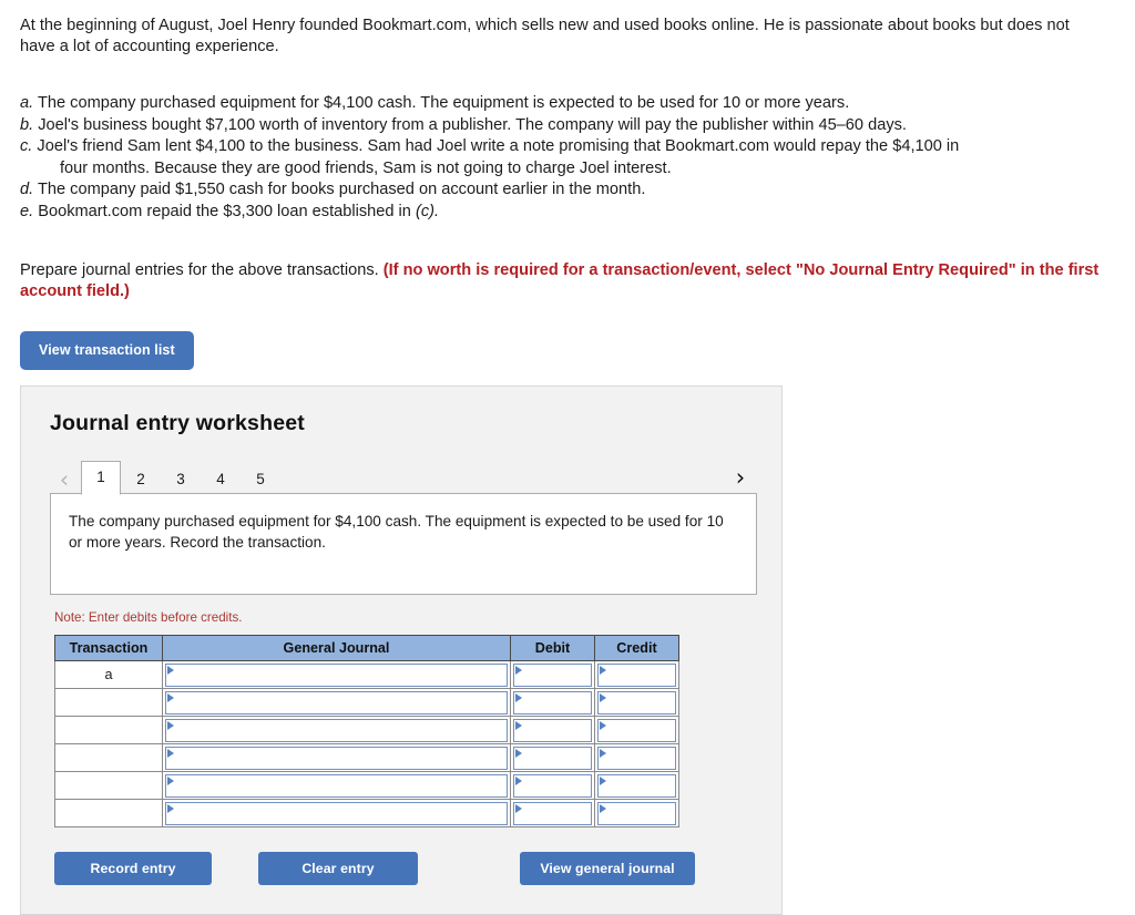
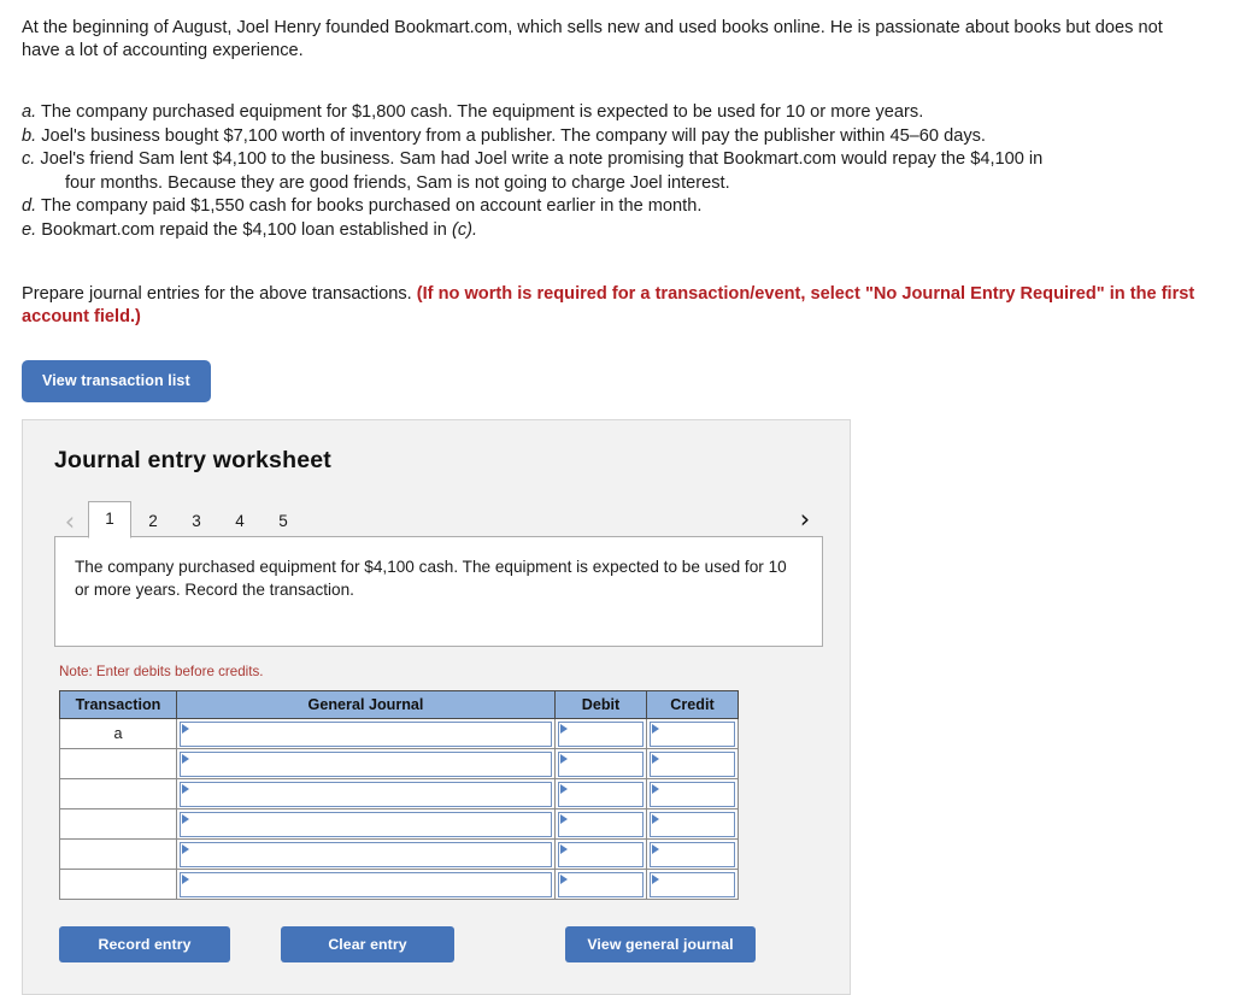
  At the beginning of August, Joel Henry founded Bookmart.com, which sells new and used books online. He is passionate about books but does not have a lot of accounting experience.
- a. The company purchased equipment for $4,100 cash. The equipment is expected to be used for 10 or more years.
+ a. The company purchased equipment for $1,800 cash. The equipment is expected to be used for 10 or more years.
  b. Joel's business bought $7,100 worth of inventory from a publisher. The company will pay the publisher within 45–60 days.
  c. Joel's friend Sam lent $4,100 to the business. Sam had Joel write a note promising that Bookmart.com would repay the $4,100 in
  four months. Because they are good friends, Sam is not going to charge Joel interest.
  d. The company paid $1,550 cash for books purchased on account earlier in the month.
- e. Bookmart.com repaid the $3,300 loan established in (c).
+ e. Bookmart.com repaid the $4,100 loan established in (c).
  Prepare journal entries for the above transactions. (If no worth is required for a transaction/event, select "No Journal Entry Required" in the first account field.)
  View transaction list
  Journal entry worksheet
  ‹
  1
  2
  3
  4
  5
  ›
  The company purchased equipment for $4,100 cash. The equipment is expected to be used for 10 or more years. Record the transaction.
  Note: Enter debits before credits.
  Transaction	General Journal	Debit	Credit
  a
  Record entry
  Clear entry
  View general journal
